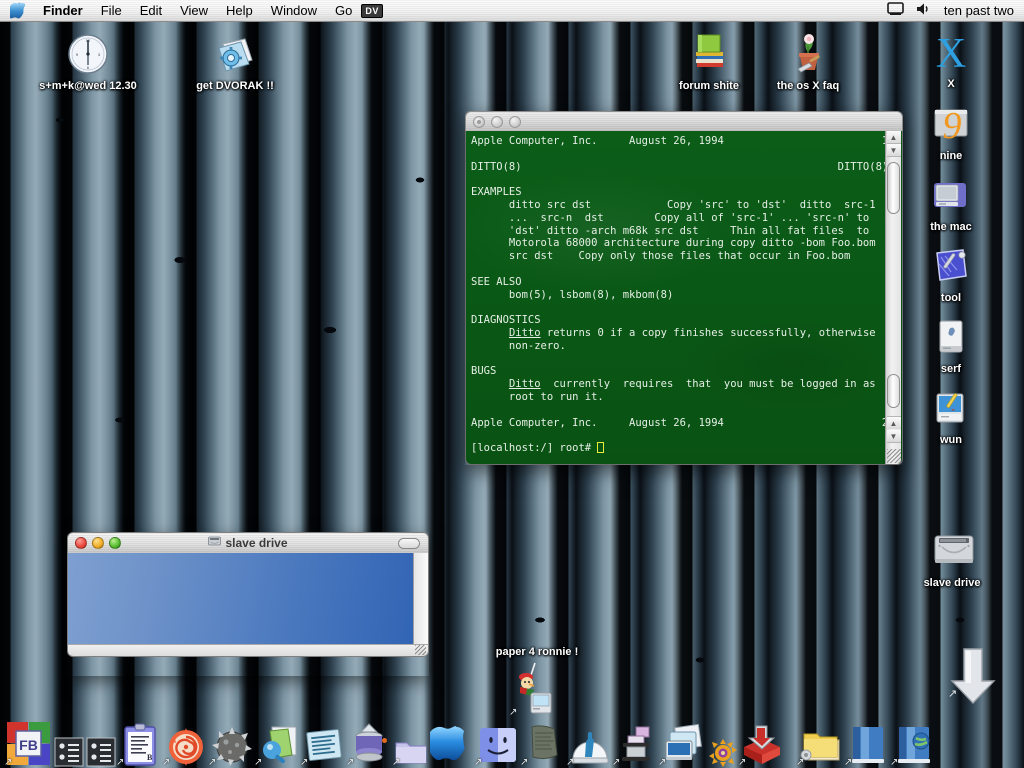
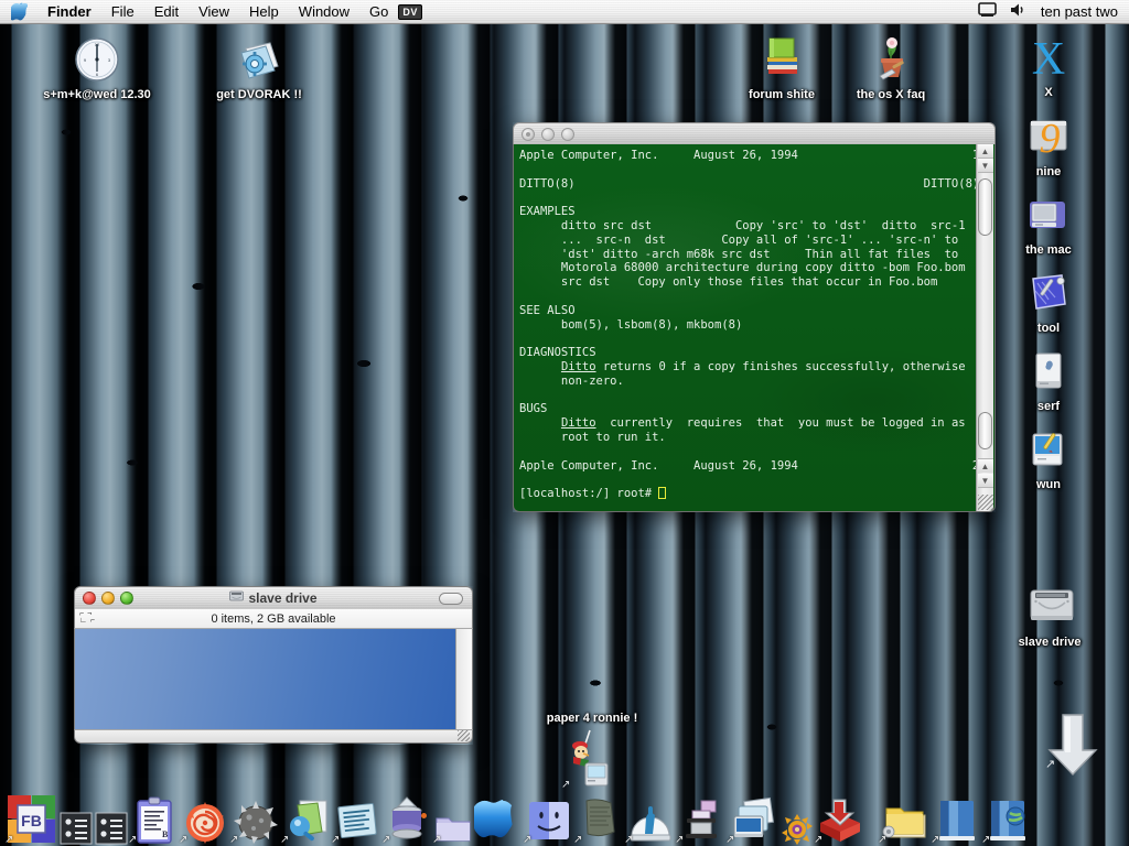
  Finder
  File
  Edit
  View
  Help
  Window
  Go
  DV
  ten past two
  s+m+k@wed 12.30
  get DVORAK !!
  forum shite
  the os X faq
  X
  X
  9
  nine
  the mac
  tool
  serf
  wun
  slave drive
  ↗
  paper 4 ronnie !
  ↗
  Apple Computer, Inc. August 26, 1994
  DITTO(8) DITTO(8
  EXAMPLES
  ditto src dst Copy 'src' to 'dst' ditto src-1
  ... src-n dst Copy all of 'src-1' ... 'src-n' to
  'dst' ditto -arch m68k src dst Thin all fat files to
  Motorola 68000 architecture during copy ditto -bom Foo.bom
  src dst Copy only those files that occur in Foo.bom
  SEE ALSO
  bom(5), lsbom(8), mkbom(8)
  DIAGNOSTICS
  Ditto returns 0 if a copy finishes successfully, otherwise
  non-zero.
  BUGS
  Ditto currently requires that you must be logged in as
  root to run it.
  Apple Computer, Inc. August 26, 1994
  [localhost:/] root#
  ▲
  ▼
  ▲
  ▼
  slave drive
+ 0 items, 2 GB available
  FB
  ↗
  B
  ↗
  ↗
  ↗
  ↗
  ↗
  ↗
  ↗
  ↗
  ↗
  ↗
  ↗
  ↗
  ↗
  ↗
  ↗
  ↗
